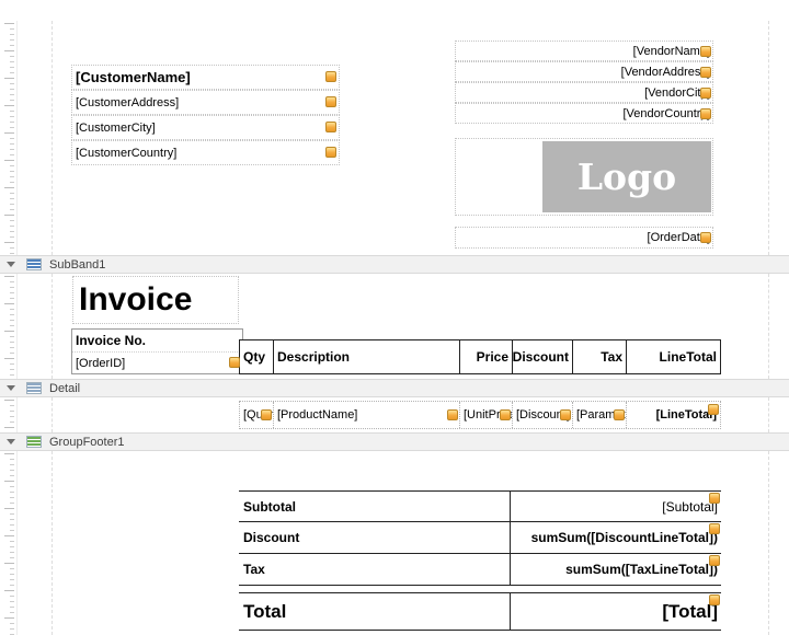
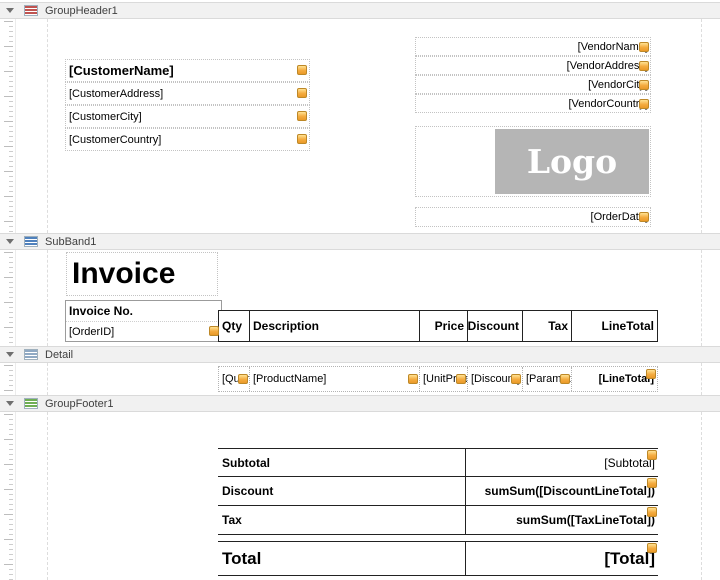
+ GroupHeader1
  [VendorNam
  [VendorAddres
  [VendorCit
  [VendorCountr
  [CustomerName]
  [CustomerAddress]
  [CustomerCity]
  [CustomerCountry]
  Logo
  [OrderDat
  SubBand1
  Invoice
  Invoice No.
  [OrderID]
  Qty
  Description
  Price
  Discount
  Tax
  LineTotal
  Detail
  [ProductName]
  [Discou
  [LineTotal]
  GroupFooter1
  Subtotal
  [Subtotal]
  Discount
  sumSum([DiscountLineTotal])
  Tax
  sumSum([TaxLineTotal])
  Total
  [Total]
